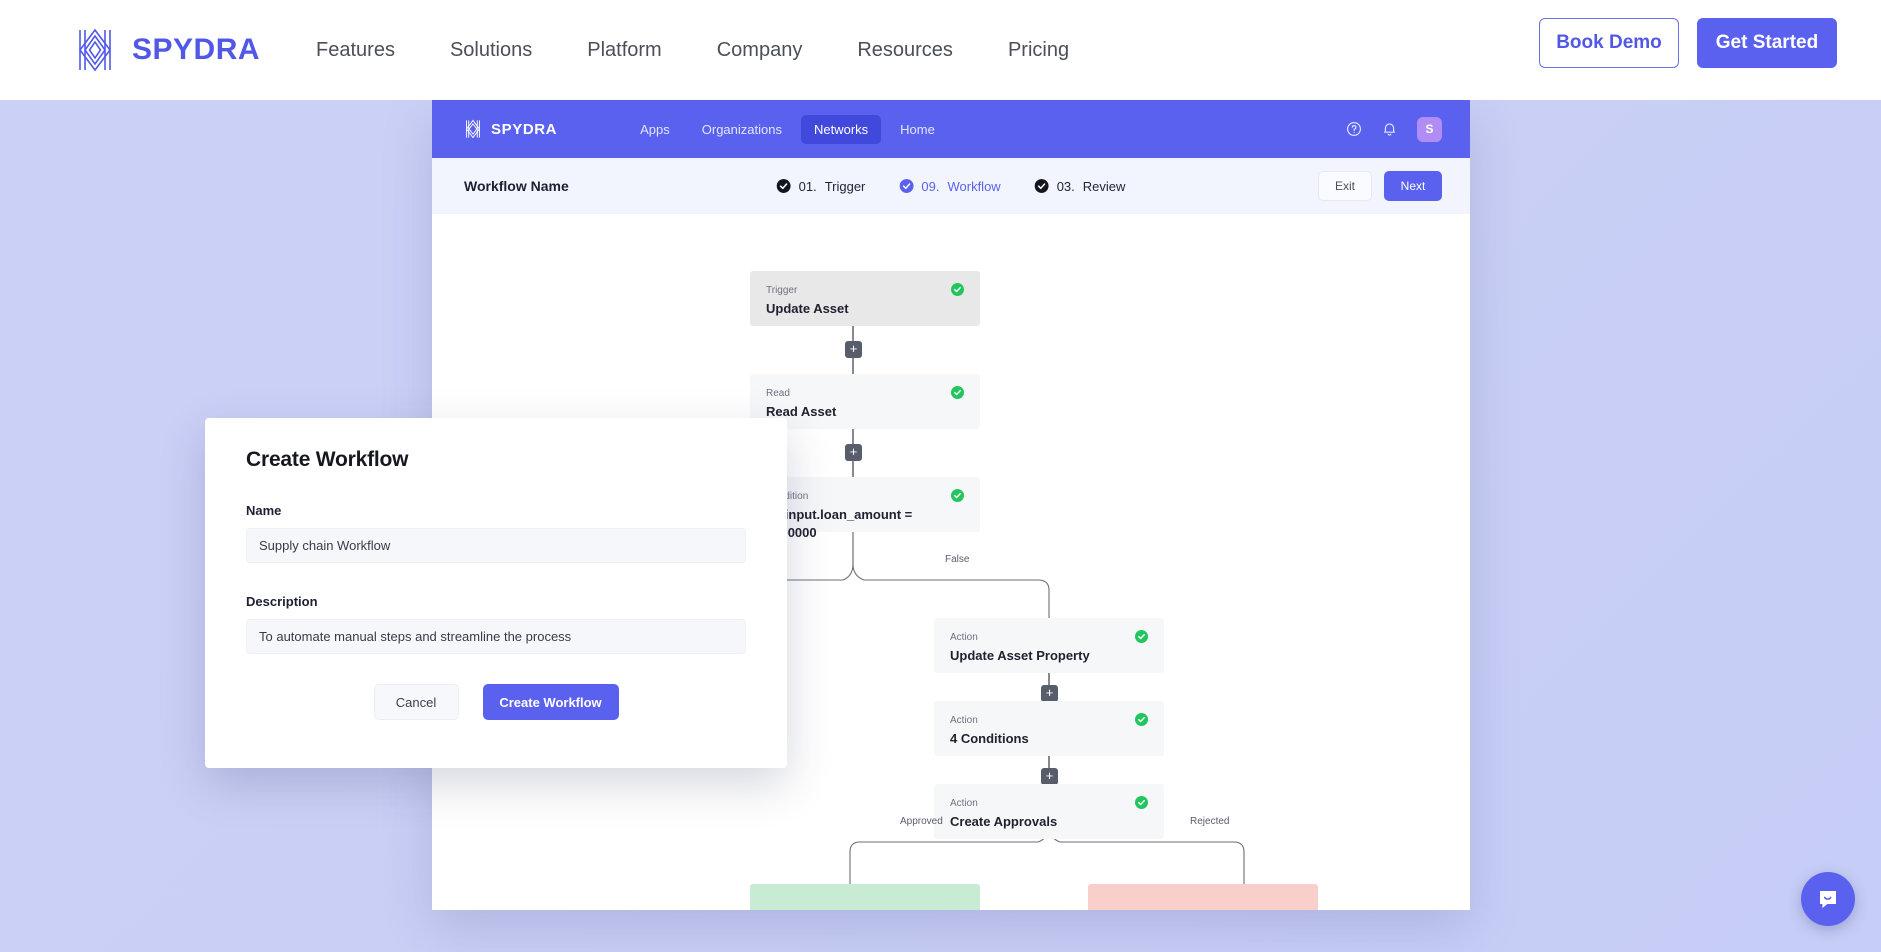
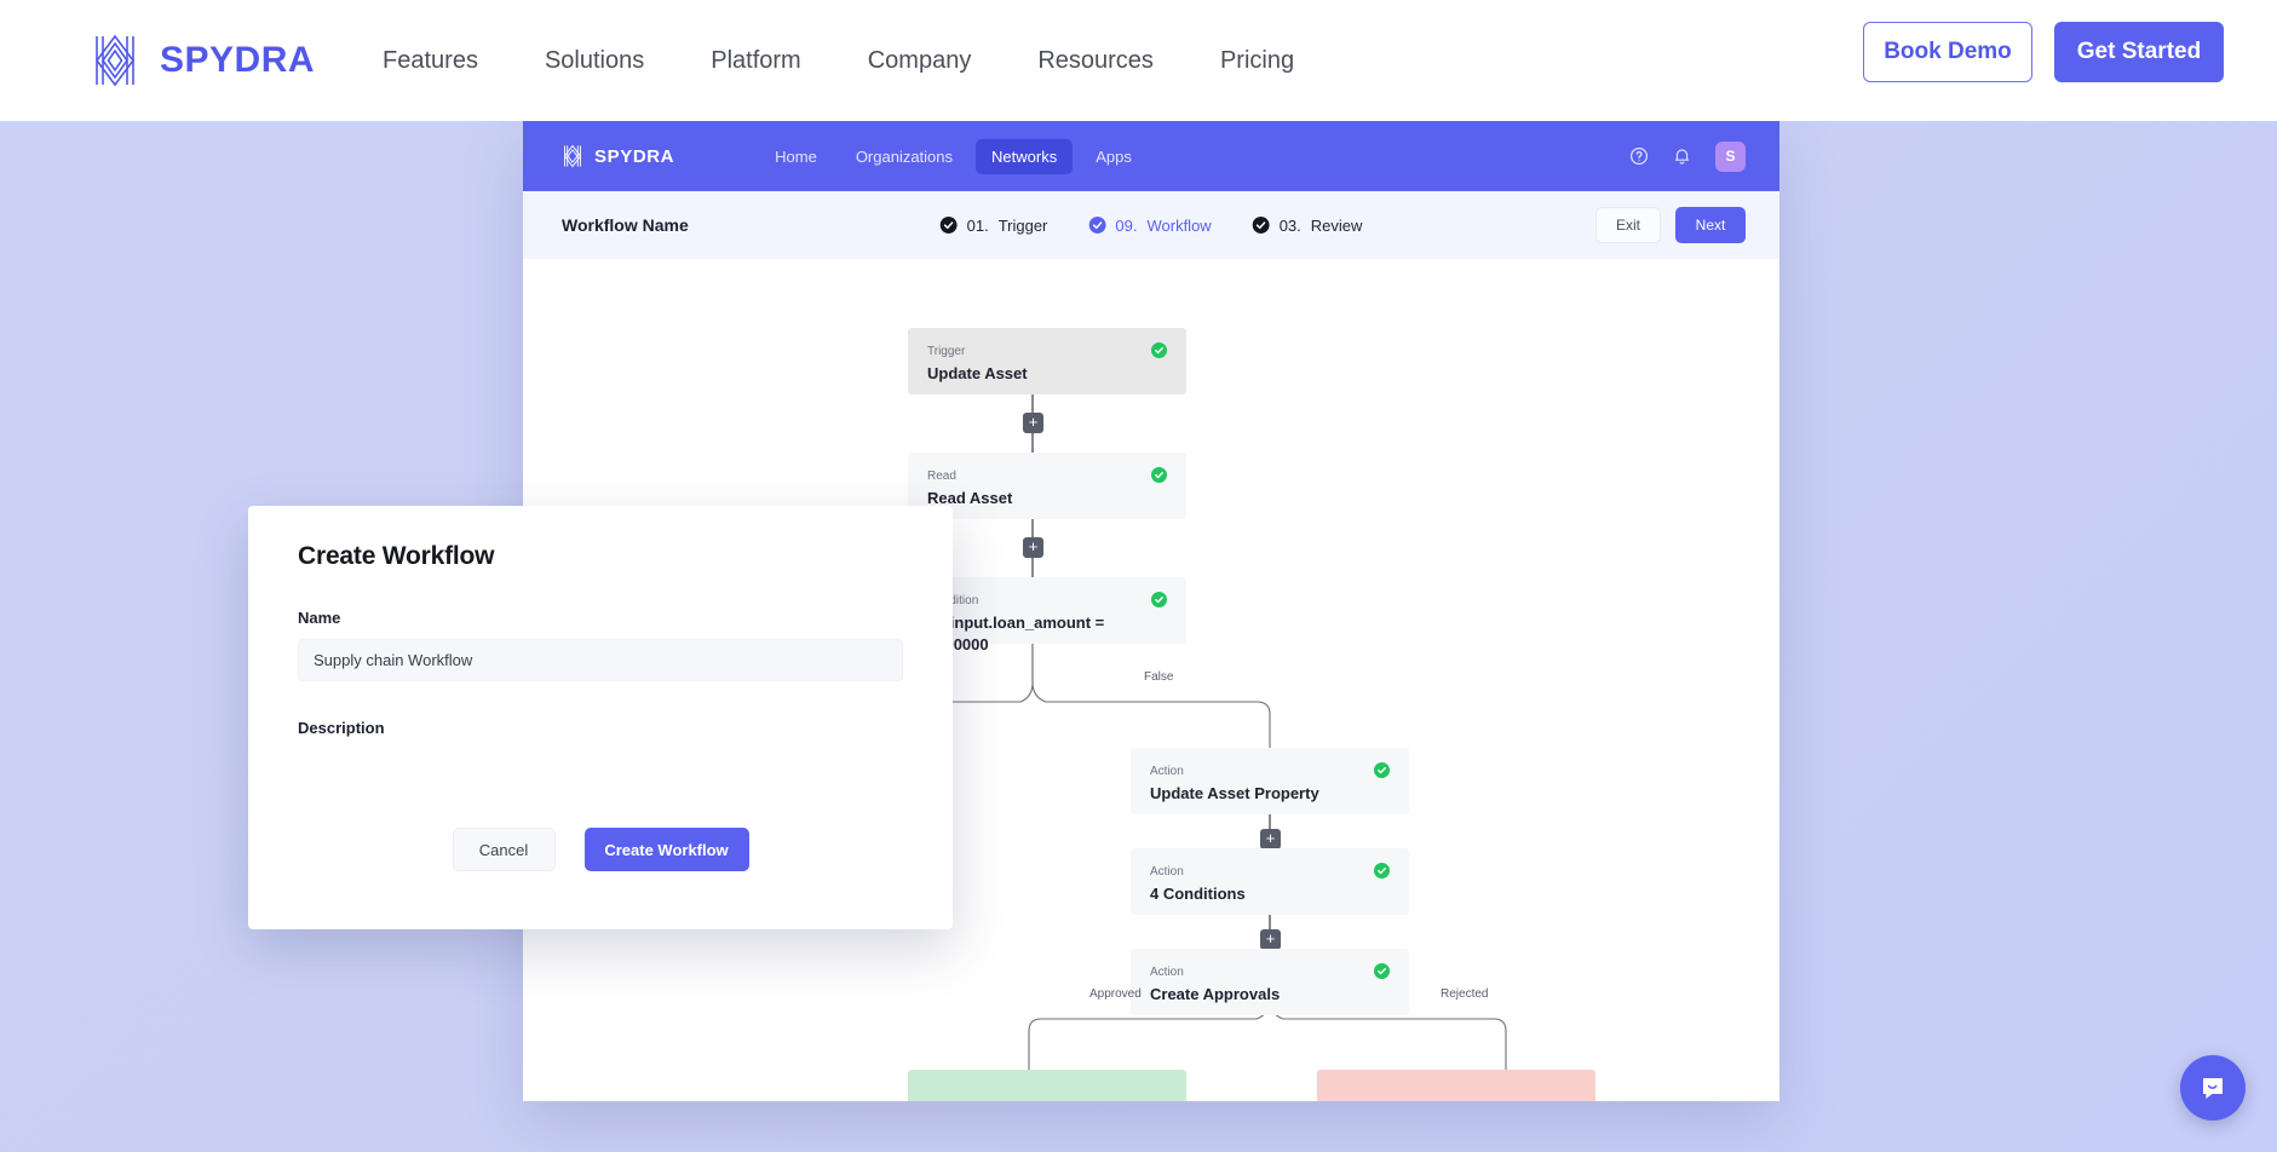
  SPYDRA
  Features
  Solutions
  Platform
  Company
  Resources
  Pricing
  Book Demo
  Get Started
  SPYDRA
- Apps
+ Home
  Organizations
  Networks
- Home
+ Apps
  S
  Workflow Name
  01.
  Trigger
  09.
  Workflow
  03.
  Review
  Exit
  Next
  Trigger
  Update Asset
  +
  Read
  Read Asset
  +
  nput.loan_amount = 0000
  False
  Action
  Update Asset Property
  +
  Action
  4 Conditions
  +
  Action
  Create Approvals
  Approved
  Rejected
  Create Workflow
  Name
  Supply chain Workflow
  Description
- To automate manual steps and streamline the process
  Cancel
  Create Workflow
